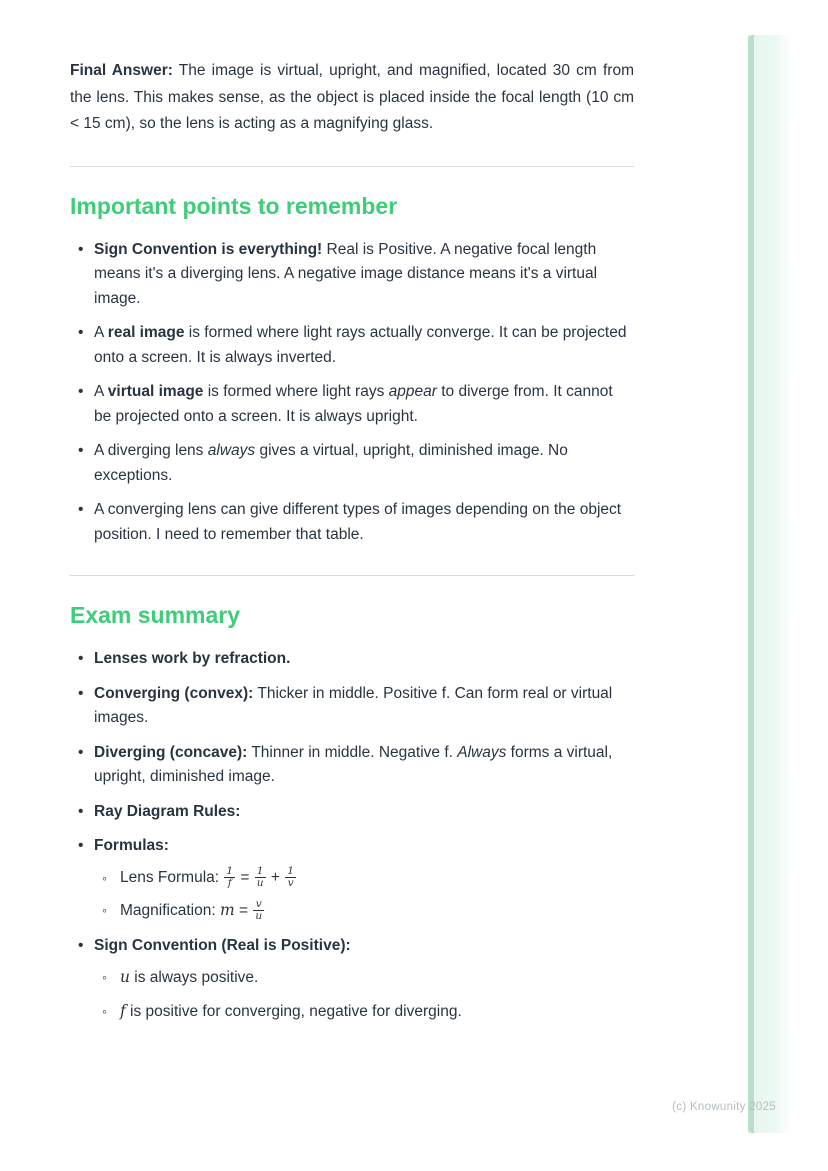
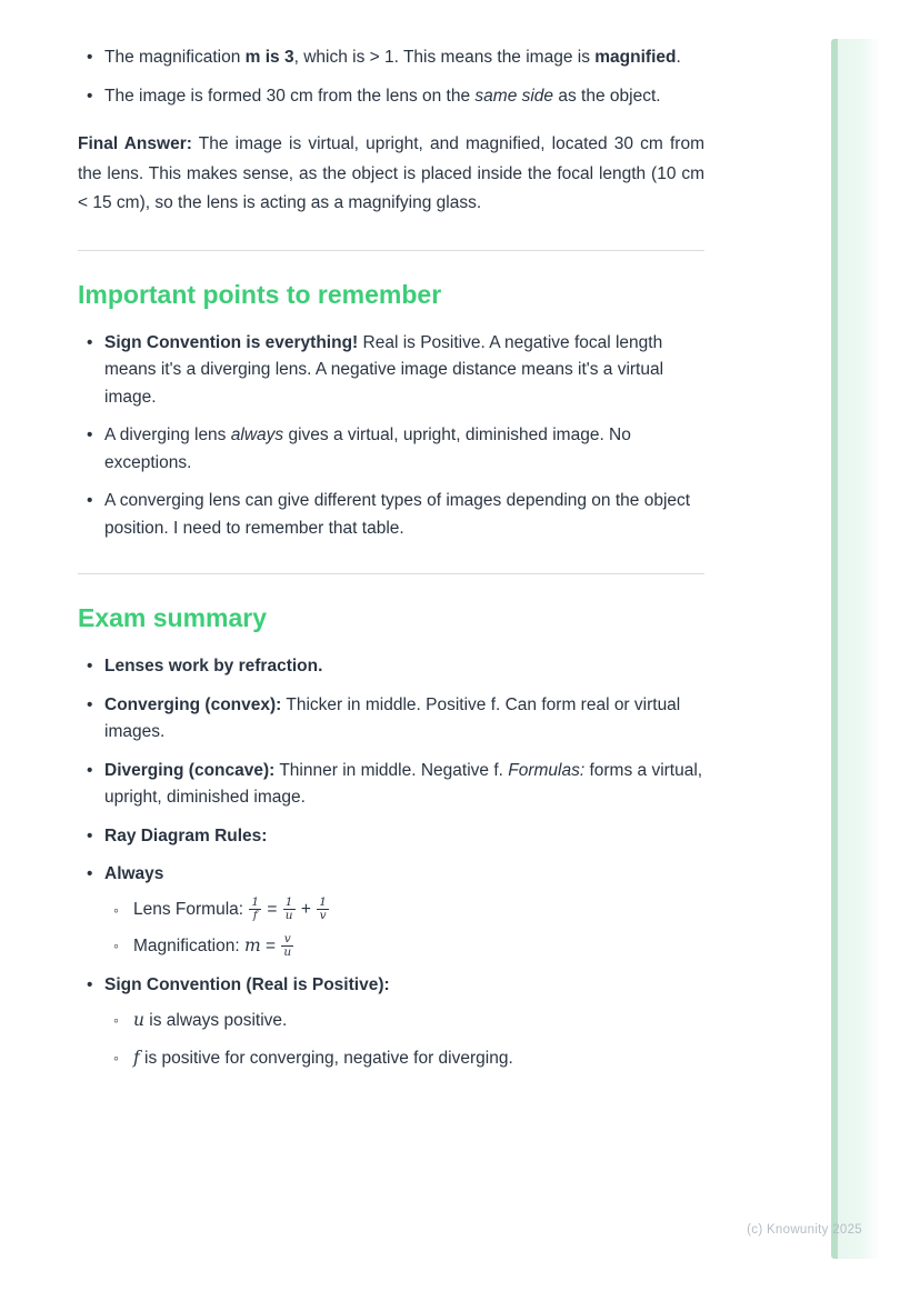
+ The magnification m is 3, which is > 1. This means the image is magnified.
+ The image is formed 30 cm from the lens on the same side as the object.
  Final Answer: The image is virtual, upright, and magnified, located 30 cm from the lens. This makes sense, as the object is placed inside the focal length (10 cm < 15 cm), so the lens is acting as a magnifying glass.
  Important points to remember
  Sign Convention is everything! Real is Positive. A negative focal length means it's a diverging lens. A negative image distance means it's a virtual image.
- A real image is formed where light rays actually converge. It can be projected onto a screen. It is always inverted.
- A virtual image is formed where light rays appear to diverge from. It cannot be projected onto a screen. It is always upright.
  A diverging lens always gives a virtual, upright, diminished image. No exceptions.
  A converging lens can give different types of images depending on the object position. I need to remember that table.
  Exam summary
  Lenses work by refraction.
  Converging (convex): Thicker in middle. Positive f. Can form real or virtual images.
- Diverging (concave): Thinner in middle. Negative f. Always forms a virtual, upright, diminished image.
+ Diverging (concave): Thinner in middle. Negative f. Formulas: forms a virtual, upright, diminished image.
  Ray Diagram Rules:
- Formulas:
+ Always
  Lens Formula:
  1
  f
  =
  1
  u
  +
  1
  v
  Magnification: m =
  v
  u
  Sign Convention (Real is Positive):
  u is always positive.
  f is positive for converging, negative for diverging.
  (c) Knowunity 2025
